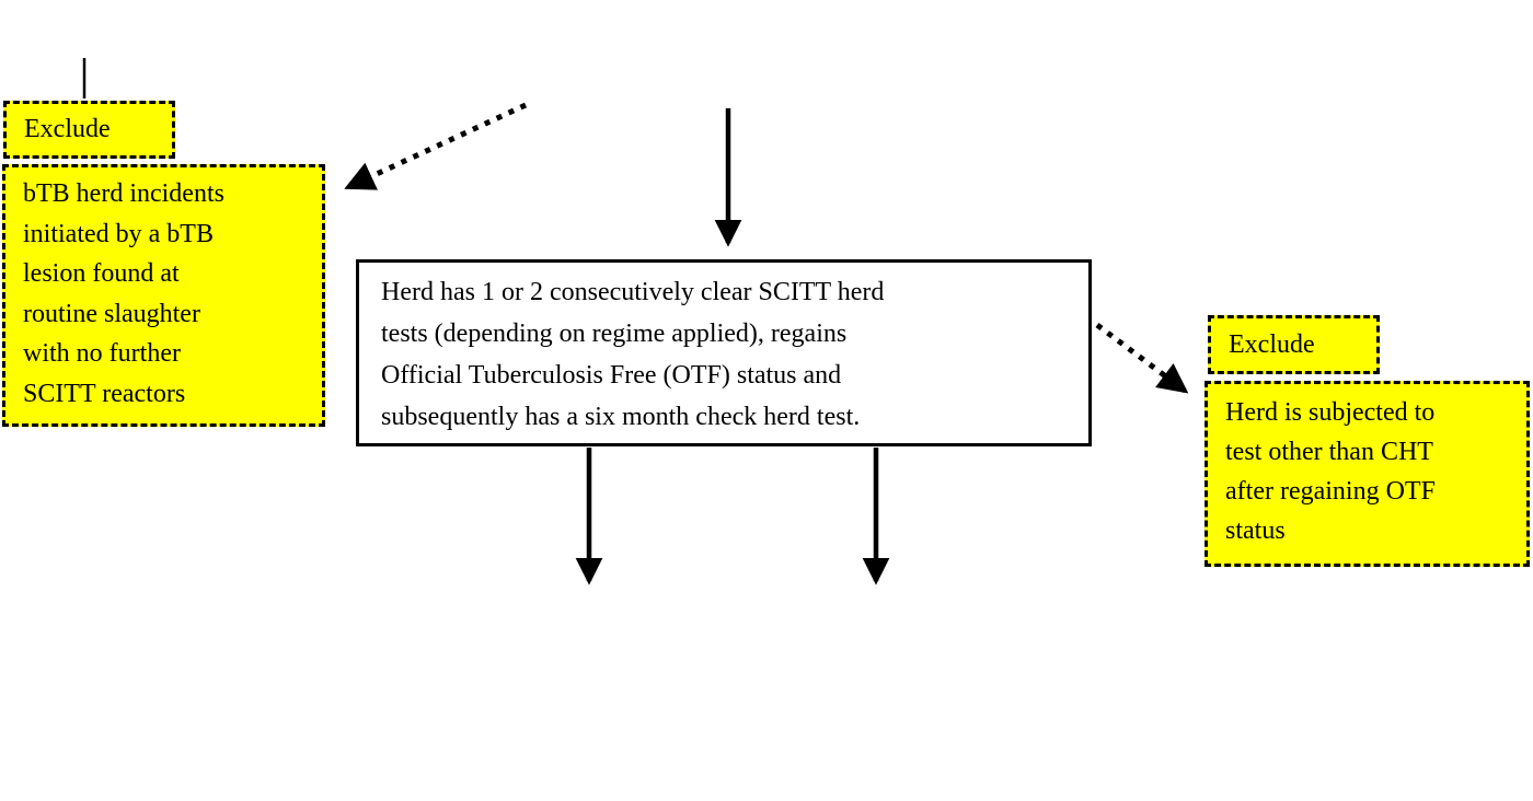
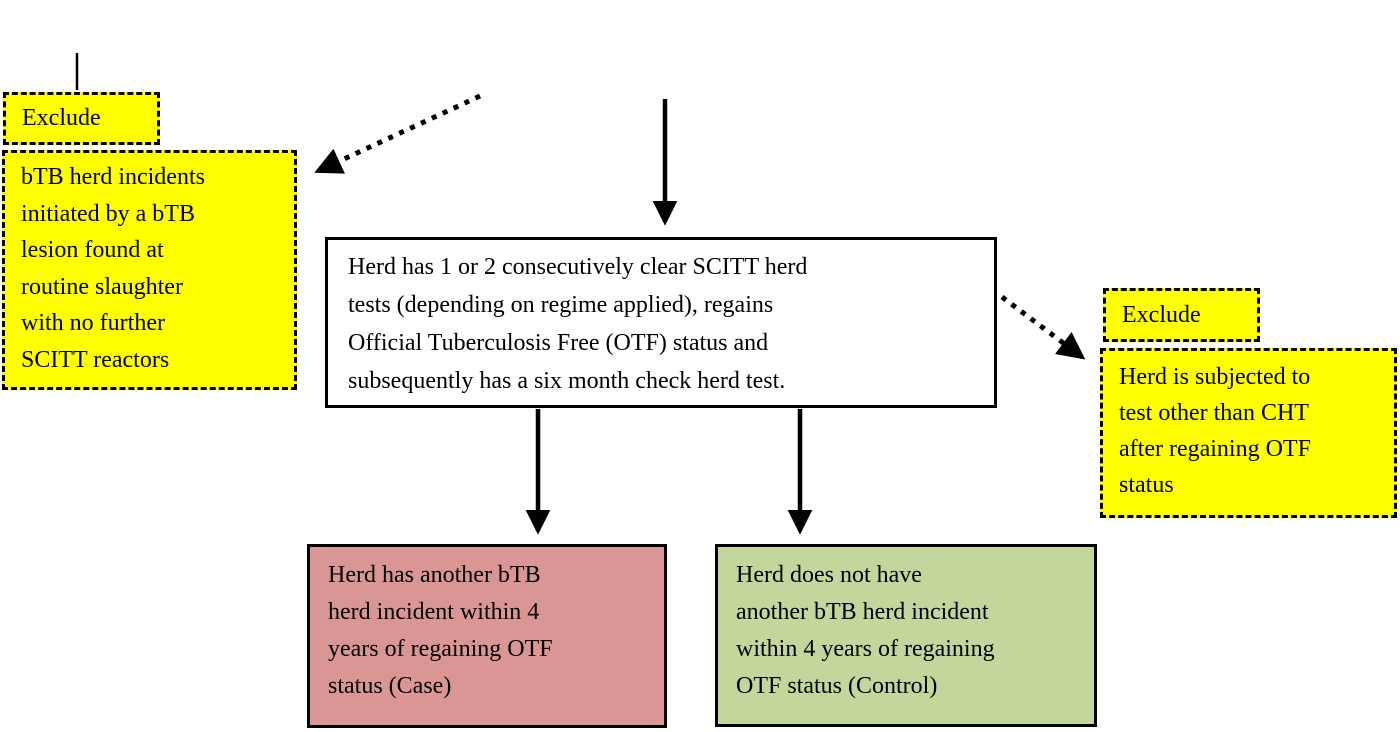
  Exclude
  bTB herd incidents
  initiated by a bTB
  lesion found at
  routine slaughter
  with no further
  SCITT reactors
  Herd has 1 or 2 consecutively clear SCITT herd
  tests (depending on regime applied), regains
  Official Tuberculosis Free (OTF) status and
  subsequently has a six month check herd test.
  Exclude
  Herd is subjected to
  test other than CHT
  after regaining OTF
  status
+ Herd has another bTB
+ herd incident within 4
+ years of regaining OTF
+ status (Case)
+ Herd does not have
+ another bTB herd incident
+ within 4 years of regaining
+ OTF status (Control)
